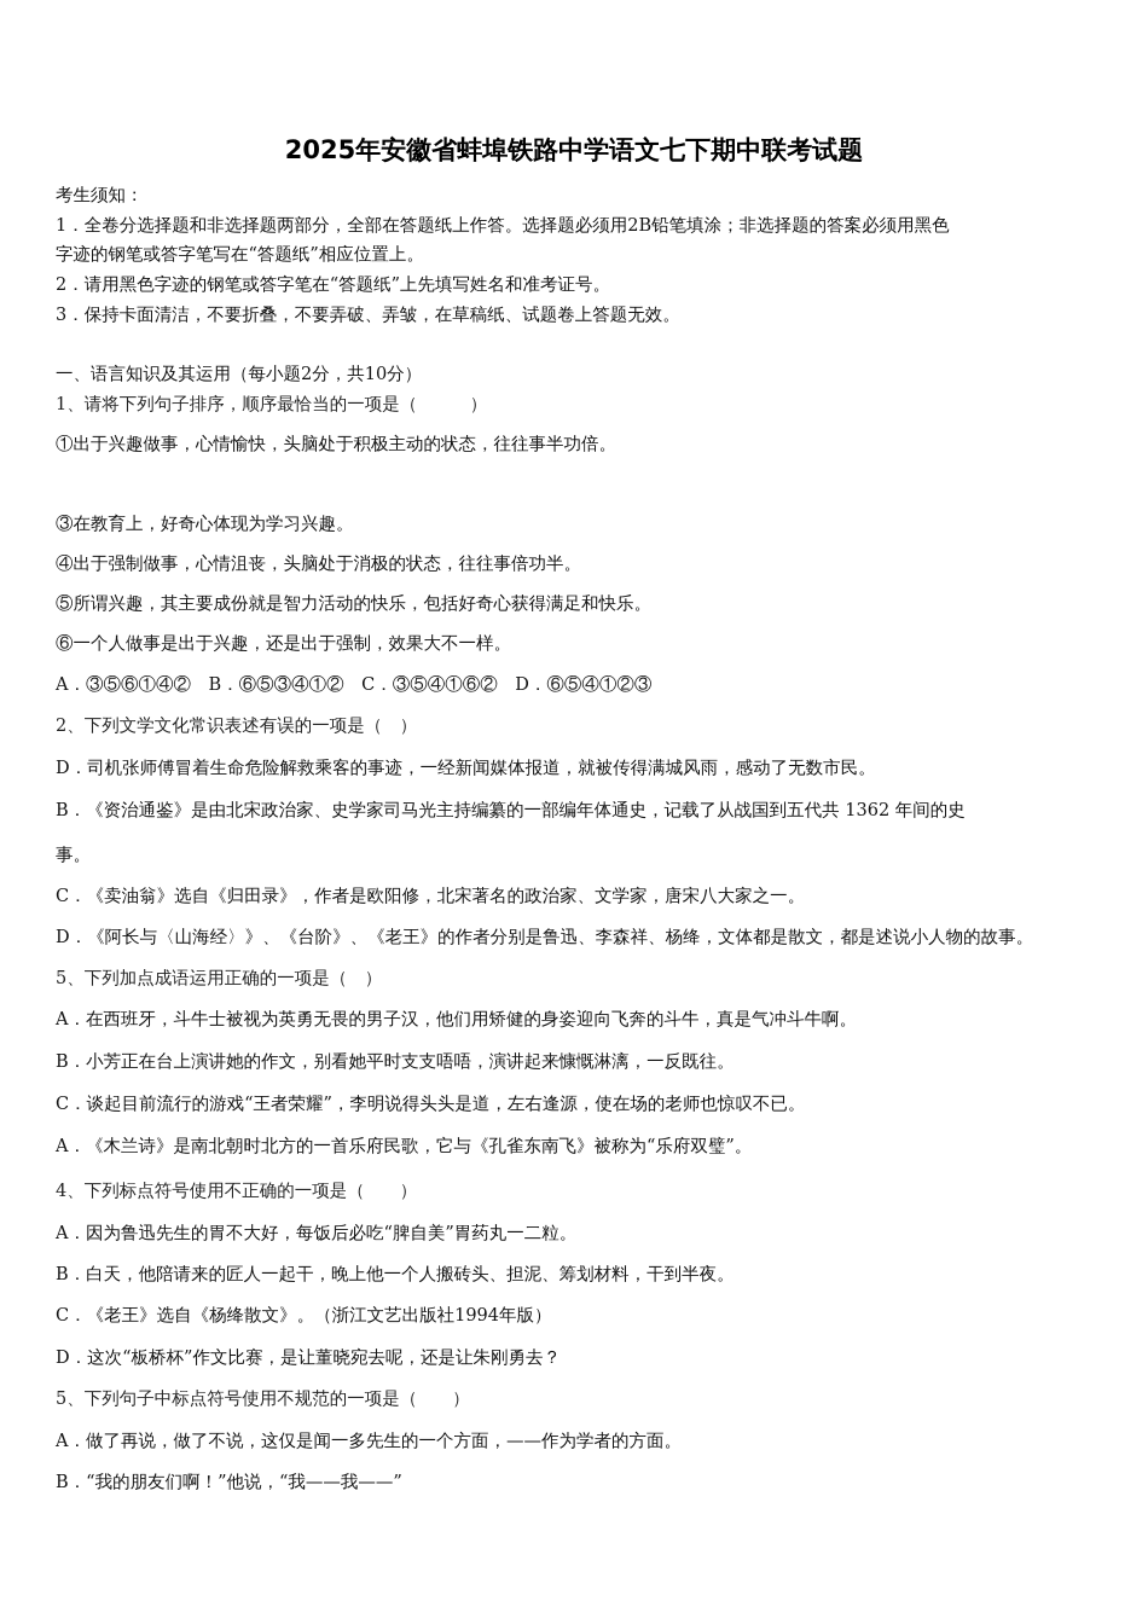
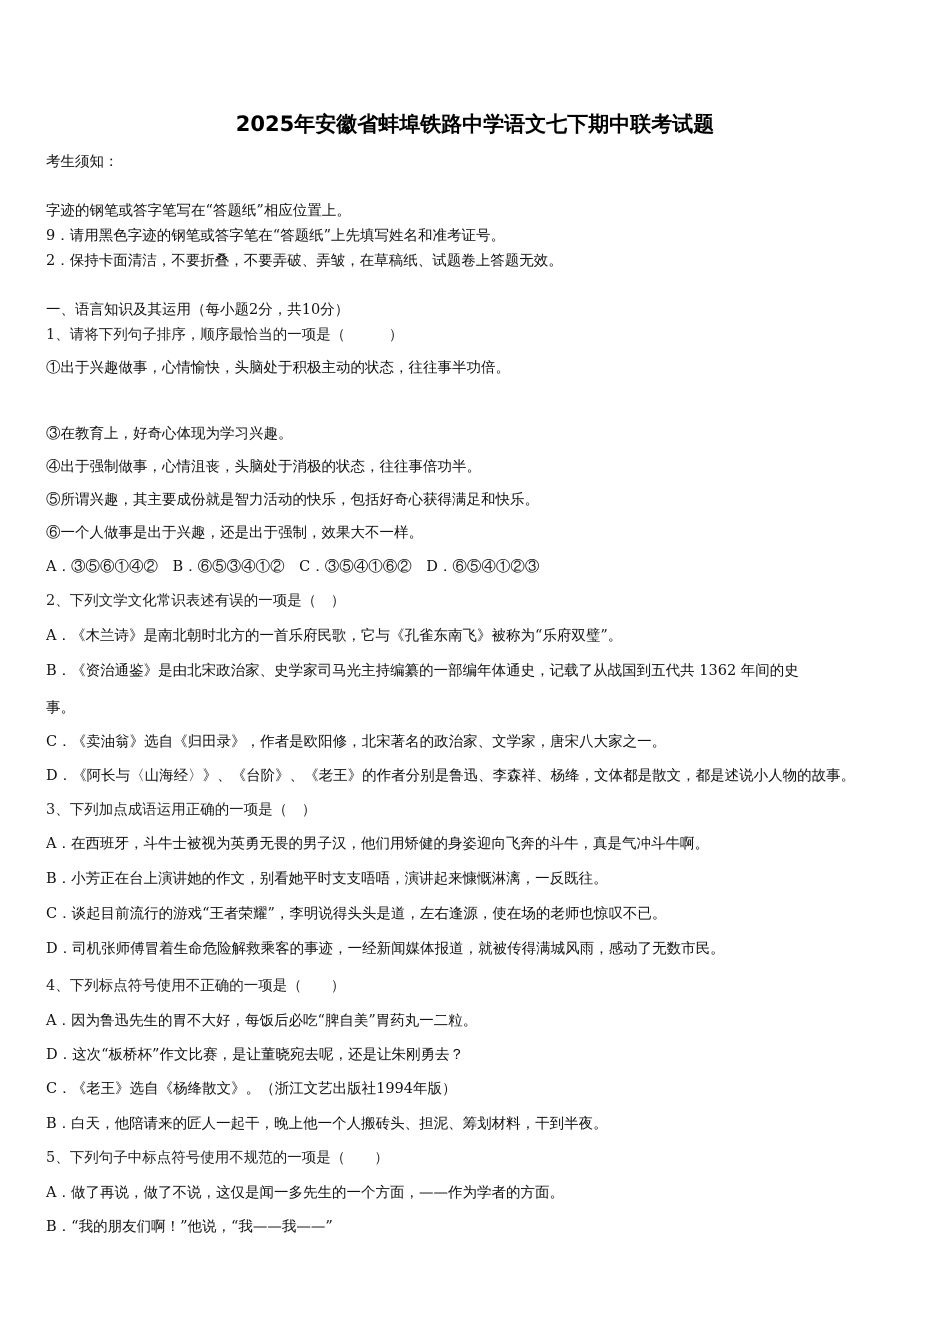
  2025年安徽省蚌埠铁路中学语文七下期中联考试题
  考生须知：
- 1．全卷分选择题和非选择题两部分，全部在答题纸上作答。选择题必须用2B铅笔填涂；非选择题的答案必须用黑色
  字迹的钢笔或答字笔写在“答题纸”相应位置上。
- 2．请用黑色字迹的钢笔或答字笔在“答题纸”上先填写姓名和准考证号。
+ 9．请用黑色字迹的钢笔或答字笔在“答题纸”上先填写姓名和准考证号。
- 3．保持卡面清洁，不要折叠，不要弄破、弄皱，在草稿纸、试题卷上答题无效。
+ 2．保持卡面清洁，不要折叠，不要弄破、弄皱，在草稿纸、试题卷上答题无效。
  一、语言知识及其运用（每小题2分，共10分）
  1、请将下列句子排序，顺序最恰当的一项是（ ）
  ①出于兴趣做事，心情愉快，头脑处于积极主动的状态，往往事半功倍。
  ③在教育上，好奇心体现为学习兴趣。
  ④出于强制做事，心情沮丧，头脑处于消极的状态，往往事倍功半。
  ⑤所谓兴趣，其主要成份就是智力活动的快乐，包括好奇心获得满足和快乐。
  ⑥一个人做事是出于兴趣，还是出于强制，效果大不一样。
  A．③⑤⑥①④② B．⑥⑤③④①② C．③⑤④①⑥② D．⑥⑤④①②③
  2、下列文学文化常识表述有误的一项是（ ）
- D．司机张师傅冒着生命危险解救乘客的事迹，一经新闻媒体报道，就被传得满城风雨，感动了无数市民。
+ A．《木兰诗》是南北朝时北方的一首乐府民歌，它与《孔雀东南飞》被称为“乐府双璧”。
  B．《资治通鉴》是由北宋政治家、史学家司马光主持编纂的一部编年体通史，记载了从战国到五代共 1362 年间的史
  事。
  C．《卖油翁》选自《归田录》，作者是欧阳修，北宋著名的政治家、文学家，唐宋八大家之一。
  D．《阿长与〈山海经〉》、《台阶》、《老王》的作者分别是鲁迅、李森祥、杨绛，文体都是散文，都是述说小人物的故事。
- 5、下列加点成语运用正确的一项是（ ）
+ 3、下列加点成语运用正确的一项是（ ）
  A．在西班牙，斗牛士被视为英勇无畏的男子汉，他们用矫健的身姿迎向飞奔的斗牛，真是气冲斗牛啊。
  B．小芳正在台上演讲她的作文，别看她平时支支唔唔，演讲起来慷慨淋漓，一反既往。
  C．谈起目前流行的游戏“王者荣耀”，李明说得头头是道，左右逢源，使在场的老师也惊叹不已。
- A．《木兰诗》是南北朝时北方的一首乐府民歌，它与《孔雀东南飞》被称为“乐府双璧”。
+ D．司机张师傅冒着生命危险解救乘客的事迹，一经新闻媒体报道，就被传得满城风雨，感动了无数市民。
  4、下列标点符号使用不正确的一项是（ ）
  A．因为鲁迅先生的胃不大好，每饭后必吃“脾自美”胃药丸一二粒。
- B．白天，他陪请来的匠人一起干，晚上他一个人搬砖头、担泥、筹划材料，干到半夜。
+ D．这次“板桥杯”作文比赛，是让董晓宛去呢，还是让朱刚勇去？
  C．《老王》选自《杨绛散文》。（浙江文艺出版社1994年版）
- D．这次“板桥杯”作文比赛，是让董晓宛去呢，还是让朱刚勇去？
+ B．白天，他陪请来的匠人一起干，晚上他一个人搬砖头、担泥、筹划材料，干到半夜。
  5、下列句子中标点符号使用不规范的一项是（ ）
  A．做了再说，做了不说，这仅是闻一多先生的一个方面，——作为学者的方面。
  B．“我的朋友们啊！”他说，“我——我——”
